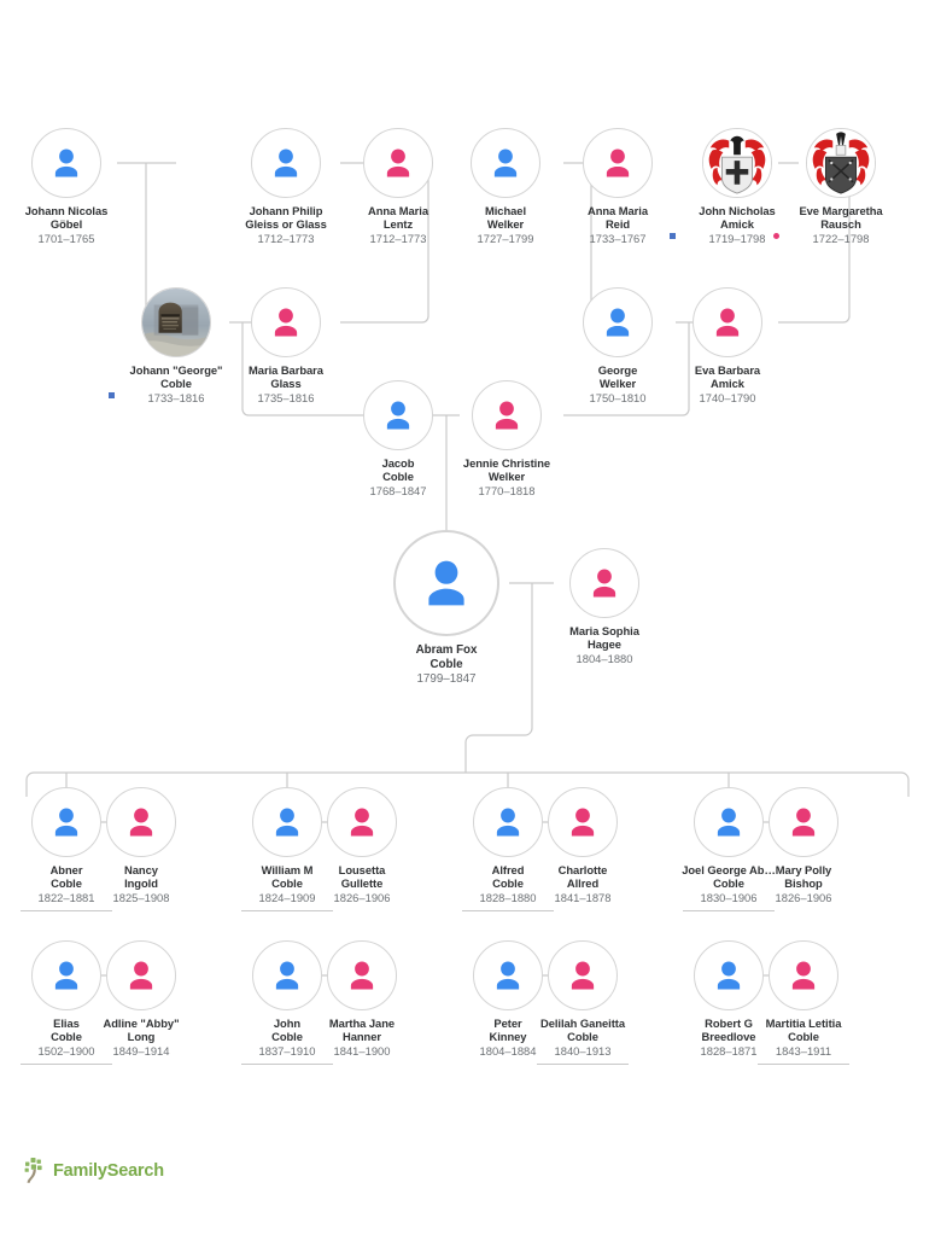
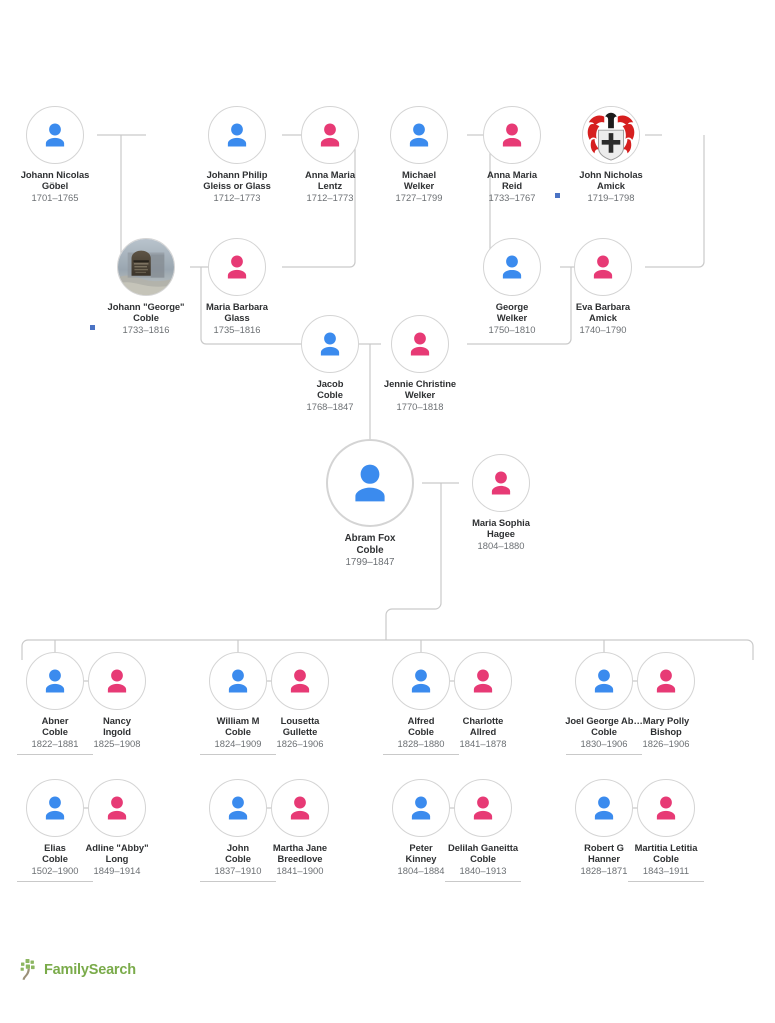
  Johann Nicolas
  Göbel
  1701–1765
  Johann Philip
  Gleiss or Glass
  1712–1773
  Anna Maria
  Lentz
  1712–1773
  Michael
  Welker
  1727–1799
  Anna Maria
  Reid
  1733–1767
  John Nicholas
  Amick
  1719–1798
- Eve Margaretha
- Rausch
- 1722–1798
  Johann "George"
  Coble
  1733–1816
  Maria Barbara
  Glass
  1735–1816
  George
  Welker
  1750–1810
  Eva Barbara
  Amick
  1740–1790
  Jacob
  Coble
  1768–1847
  Jennie Christine
  Welker
  1770–1818
  Abram Fox
  Coble
  1799–1847
  Maria Sophia
  Hagee
  1804–1880
  Abner
  Coble
  1822–1881
  Nancy
  Ingold
  1825–1908
  William M
  Coble
  1824–1909
  Lousetta
  Gullette
  1826–1906
  Alfred
  Coble
  1828–1880
  Charlotte
  Allred
  1841–1878
  Joel George Ab…
  Coble
  1830–1906
  Mary Polly
  Bishop
  1826–1906
  Elias
  Coble
  1502–1900
  Adline "Abby"
  Long
  1849–1914
  John
  Coble
  1837–1910
  Martha Jane
- Hanner
+ Breedlove
  1841–1900
  Peter
  Kinney
  1804–1884
  Delilah Ganeitta
  Coble
  1840–1913
  Robert G
- Breedlove
+ Hanner
  1828–1871
  Martitia Letitia
  Coble
  1843–1911
  FamilySearch
